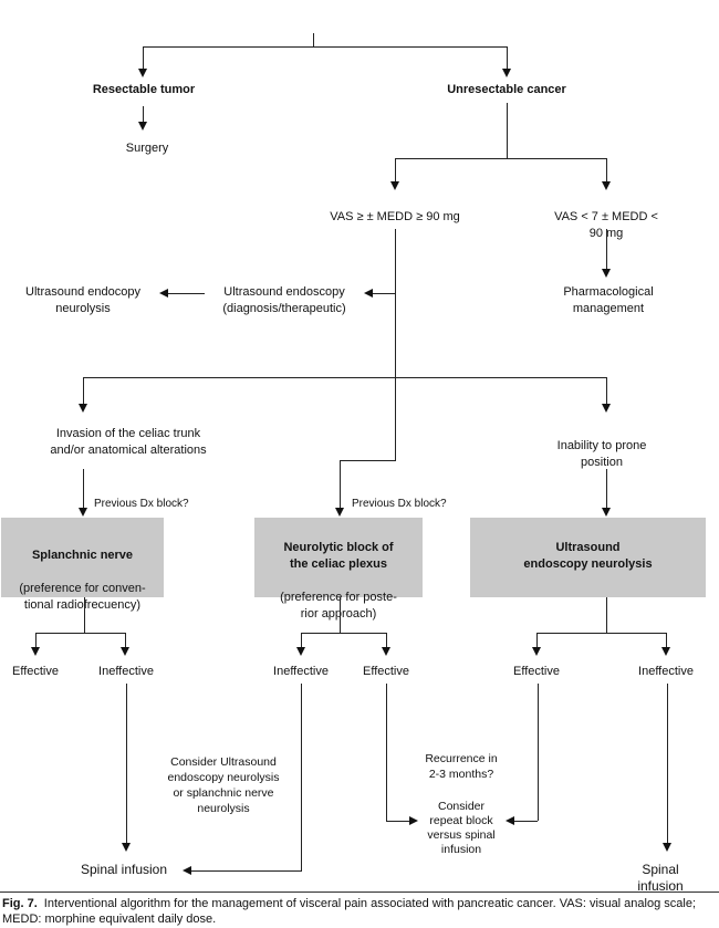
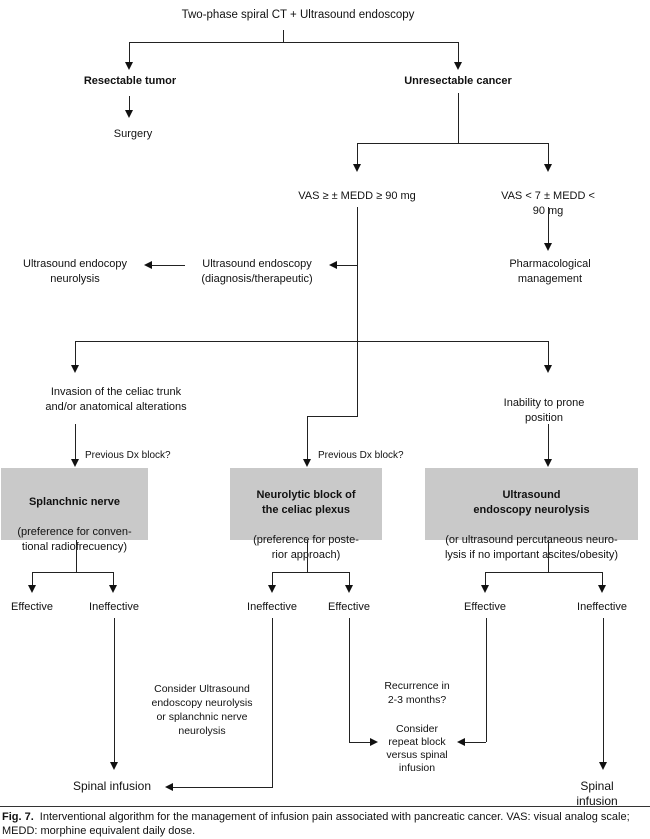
+ Two-phase spiral CT + Ultrasound endoscopy
  Resectable tumor
  Unresectable cancer
  Surgery
  VAS ≥ ± MEDD ≥ 90 mg
  VAS < 7 ± MEDD < 90 mg
  Ultrasound endocopy
  neurolysis
  Ultrasound endoscopy
  (diagnosis/therapeutic)
  Pharmacological
  management
  Invasion of the celiac trunk
  and/or anatomical alterations
  Inability to prone position
  Previous Dx block?
  Previous Dx block?
  Splanchnic nerve
  (preference for conven-
  tional radiofrecuency)
  Neurolytic block of
  the celiac plexus
  (preferenc for poste-
  rior approach)
  Ultrasound
  endoscopy neurolysis
+ (or ultrasound percutaneous neuro-
+ lysis if no important ascites/obesity)
  Effective
  Ineffective
  Ineffective
  Effective
  Effective
  Ineffective
  Consider Ultrasound
  endoscopy neurolysis
  or splanchnic nerve
  neurolysis
  Recurrence in
  2-3 months?
  Consider
  repeat block
  versus spinal
  infusion
  Spinal infusion
  Spinal infusion
- Fig. 7. Interventional algorithm for the management of visceral pain associated with pancreatic cancer. VAS: visual analog scale; MEDD: morphine equivalent daily dose.
+ Fig. 7. Interventional algorithm for the management of infusion pain associated with pancreatic cancer. VAS: visual analog scale; MEDD: morphine equivalent daily dose.
